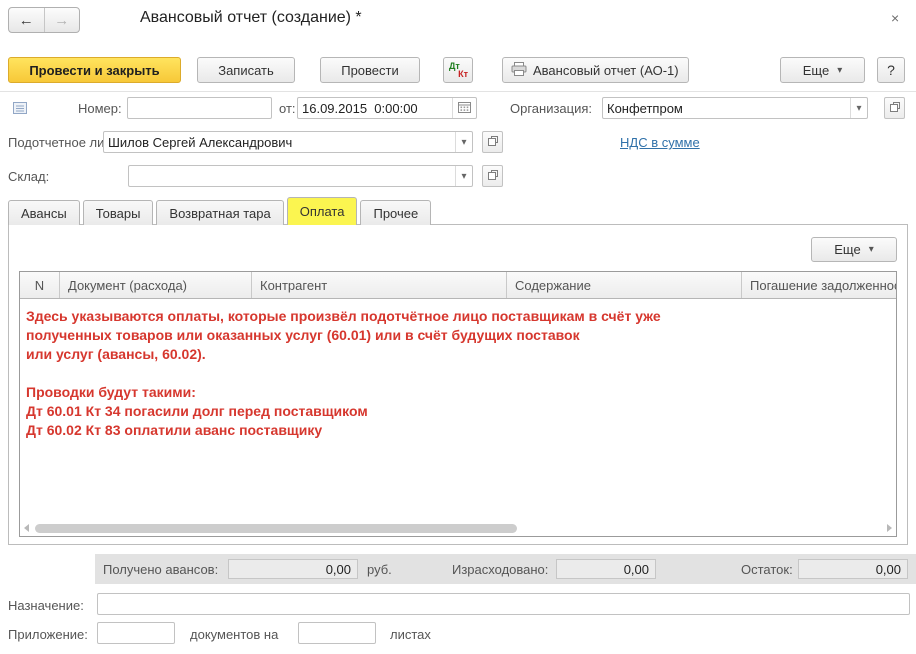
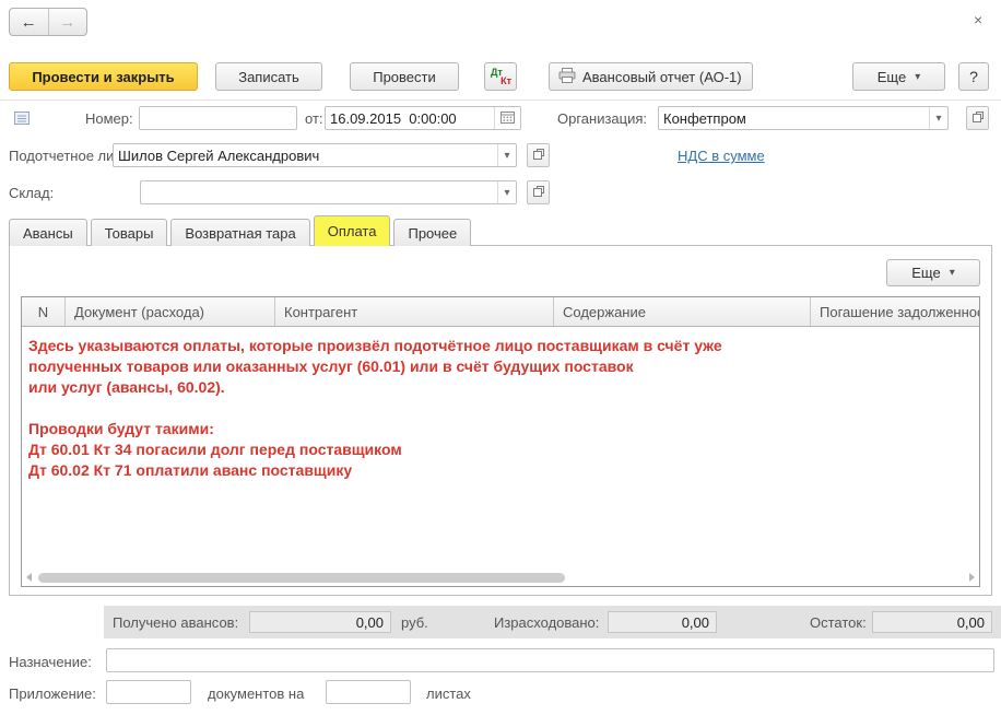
  ←
  →
- Авансовый отчет (создание) *
  ×
  Провести и закрыть
  Записать
  Провести
  Дт
  Кт
  Авансовый отчет (АО-1)
  Еще
  ▾
  ?
  Номер:
  от:
  16.09.2015 0:00:00
  Организация:
  Конфетпром
  ▾
  Подотчетное ли
  Шилов Сергей Александрович
  ▾
  НДС в сумме
  Склад:
  ▾
  Авансы
  Товары
  Возвратная тара
  Оплата
  Прочее
  Еще
  ▾
  N
  Документ (расхода)
  Контрагент
  Содержание
  Погашение задолженно
  Здесь указываются оплаты, которые произвёл подотчётное лицо поставщикам в счёт уже
  полученных товаров или оказанных услуг (60.01) или в счёт будущих поставок
  или услуг (авансы, 60.02).
  Проводки будут такими:
  Дт 60.01 Кт 34 погасили долг перед поставщиком
- Дт 60.02 Кт 83 оплатили аванс поставщику
+ Дт 60.02 Кт 71 оплатили аванс поставщику
  Получено авансов:
  0,00
  руб.
  Израсходовано:
  0,00
  Остаток:
  0,00
  Назначение:
  Приложение:
  документов на
  листах
